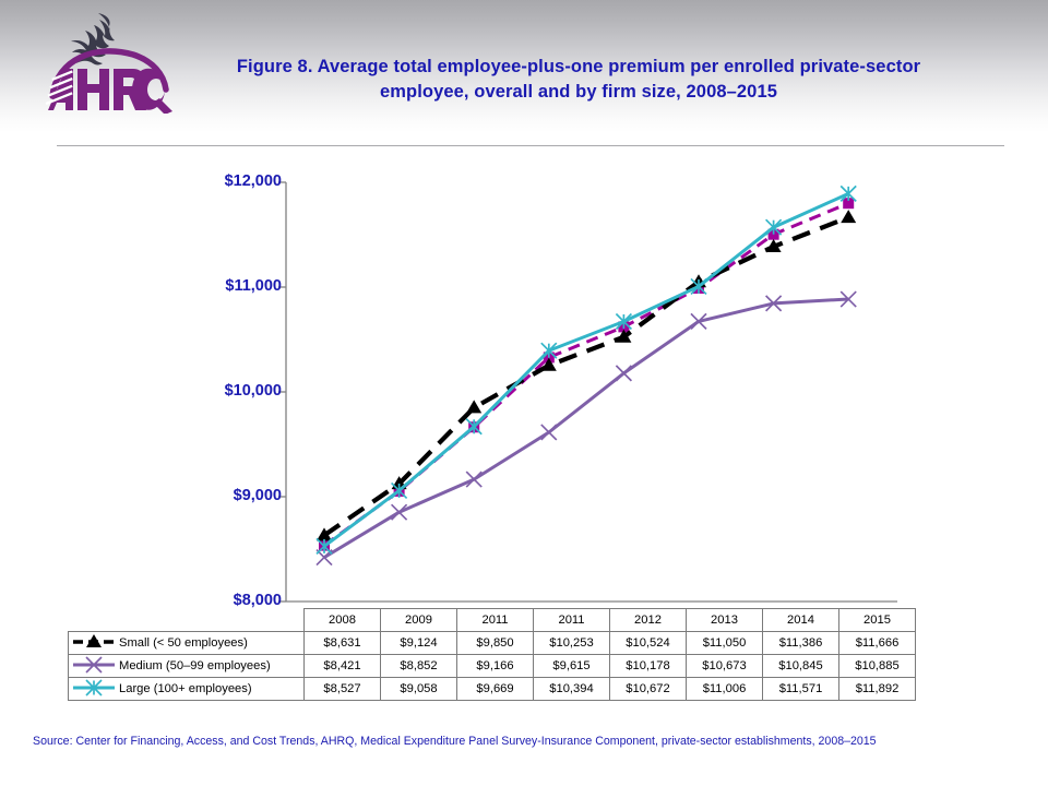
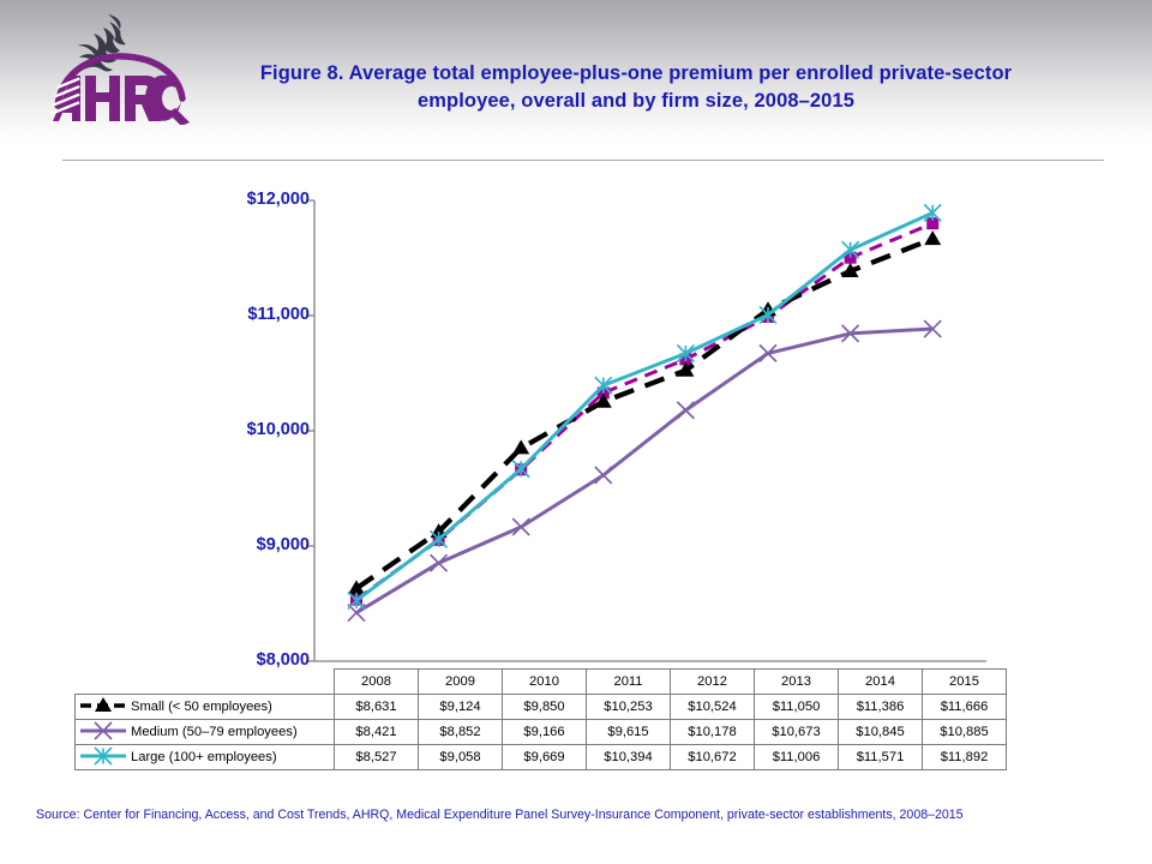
  Figure 8. Average total employee-plus-one premium per enrolled private-sector employee, overall and by firm size, 2008–2015
  $12,000
  $11,000
  $10,000
  $9,000
  $8,000
- 	2008	2009	2011	2011	2012	2013	2014	2015
+ 	2008	2009	2010	2011	2012	2013	2014	2015
  Small (< 50 employees)	$8,631	$9,124	$9,850	$10,253	$10,524	$11,050	$11,386	$11,666
- Medium (50–99 employees)	$8,421	$8,852	$9,166	$9,615	$10,178	$10,673	$10,845	$10,885
+ Medium (50–79 employees)	$8,421	$8,852	$9,166	$9,615	$10,178	$10,673	$10,845	$10,885
  Large (100+ employees)	$8,527	$9,058	$9,669	$10,394	$10,672	$11,006	$11,571	$11,892
  Source: Center for Financing, Access, and Cost Trends, AHRQ, Medical Expenditure Panel Survey-Insurance Component, private-sector establishments, 2008–2015
